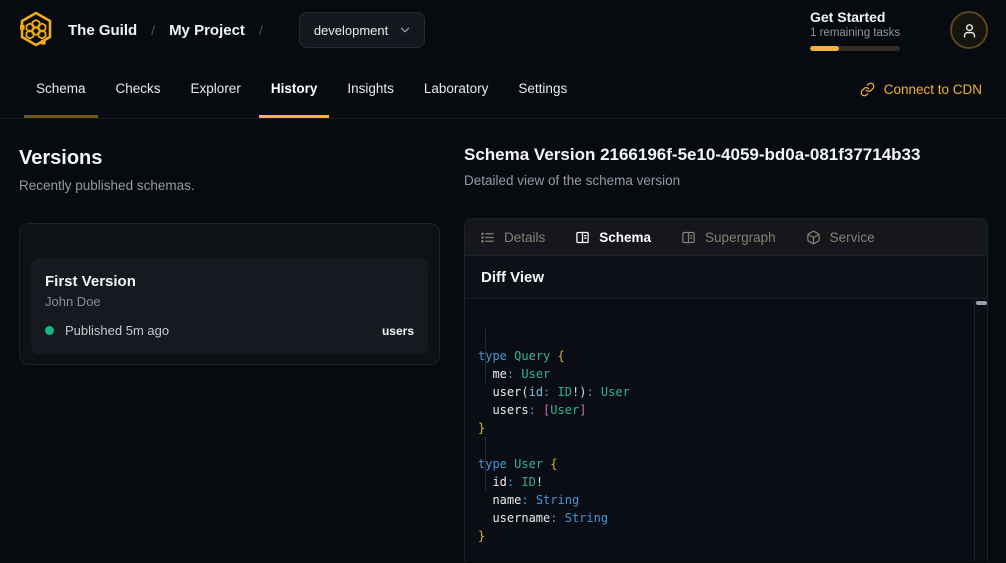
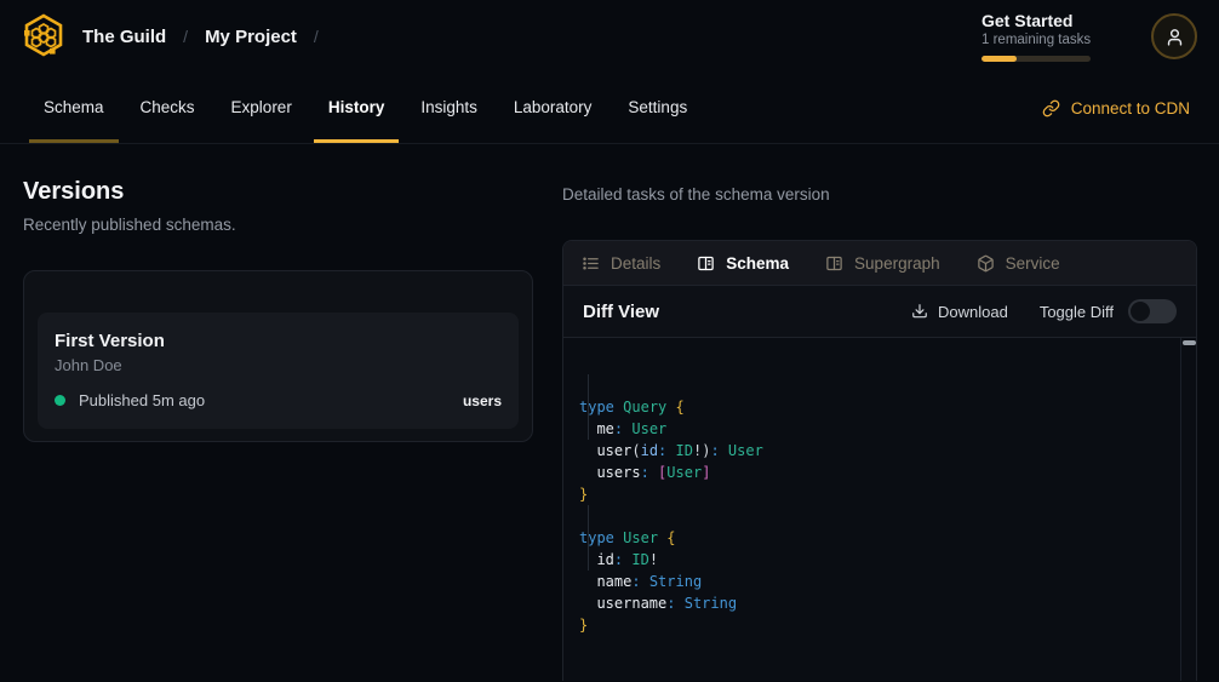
  The Guild
  /
  My Project
  /
- development
  Get Started
  1 remaining tasks
  Schema
  Checks
  Explorer
  History
  Insights
  Laboratory
  Settings
  Connect to CDN
  Versions
  Recently published schemas.
  First Version
  John Doe
  Published 5m ago
  users
- Schema Version 2166196f-5e10-4059-bd0a-081f37714b33
- Detailed view of the schema version
+ Detailed tasks of the schema version
  Details
  Schema
  Supergraph
  Service
  Diff View
+ Download
+ Toggle Diff
  type Query {
  me: User
  user(id: ID!): User
  users: [User]
  }
  type User {
  id: ID!
  name: String
  username: String
  }
